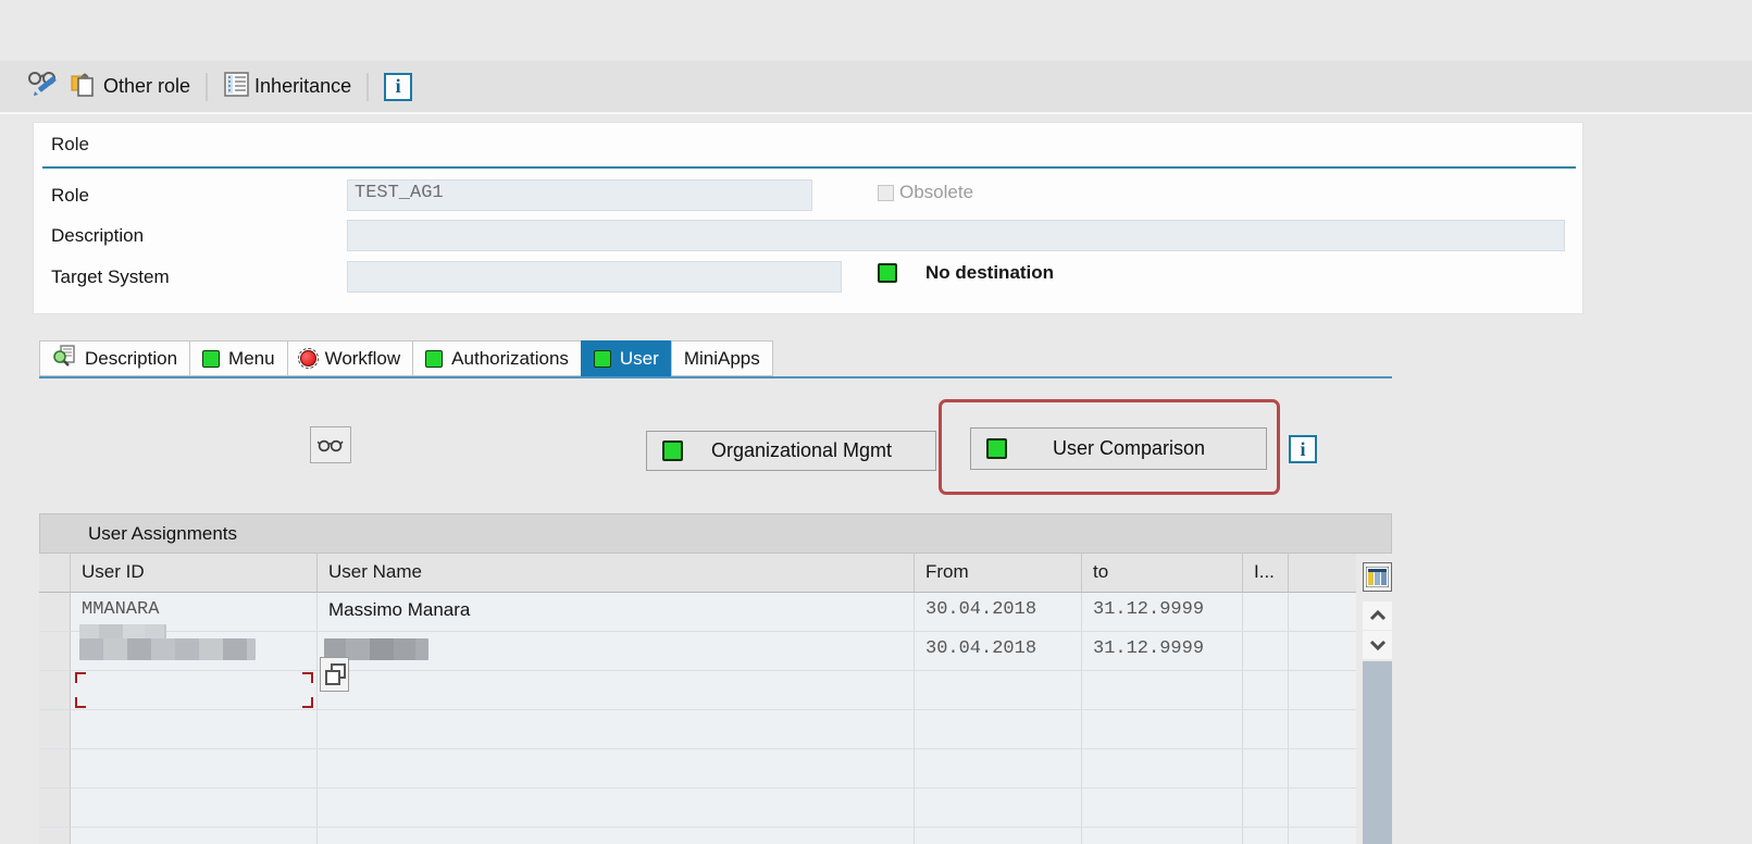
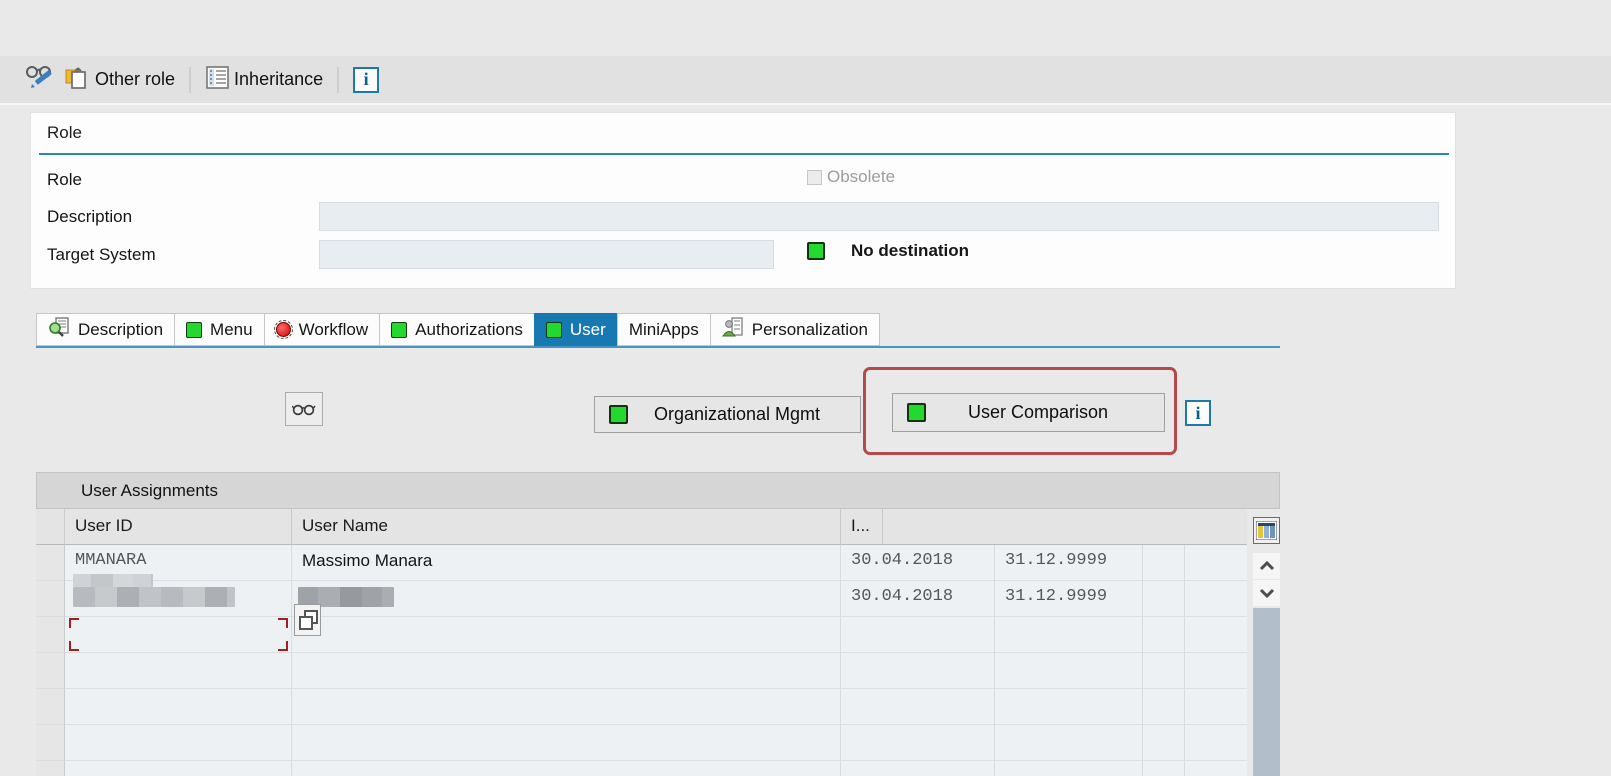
  Other role
  Inheritance
  i
  Role
  Role
- TEST_AG1
  Obsolete
  Description
  Target System
  No destination
  Description
  Menu
  Workflow
  Authorizations
  User
  MiniApps
+ Personalization
  Organizational Mgmt
  User Comparison
  i
  User Assignments
  User ID
  User Name
- From
- to
  I...
  MMANARA
  Massimo Manara
  30.04.2018
  31.12.9999
  30.04.2018
  31.12.9999
